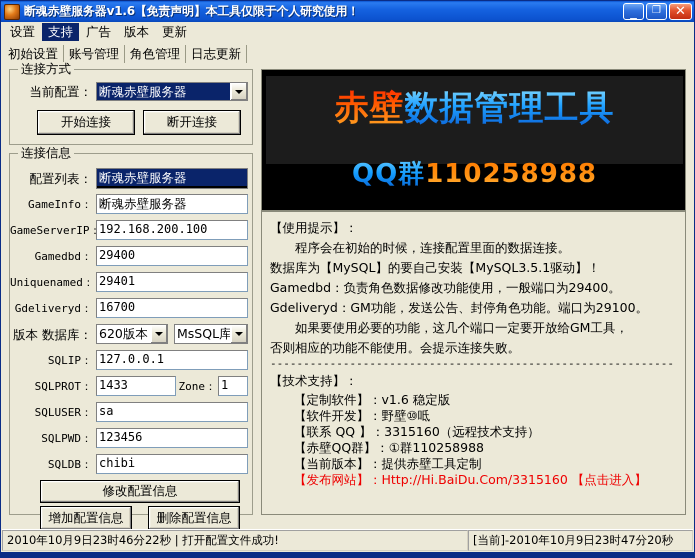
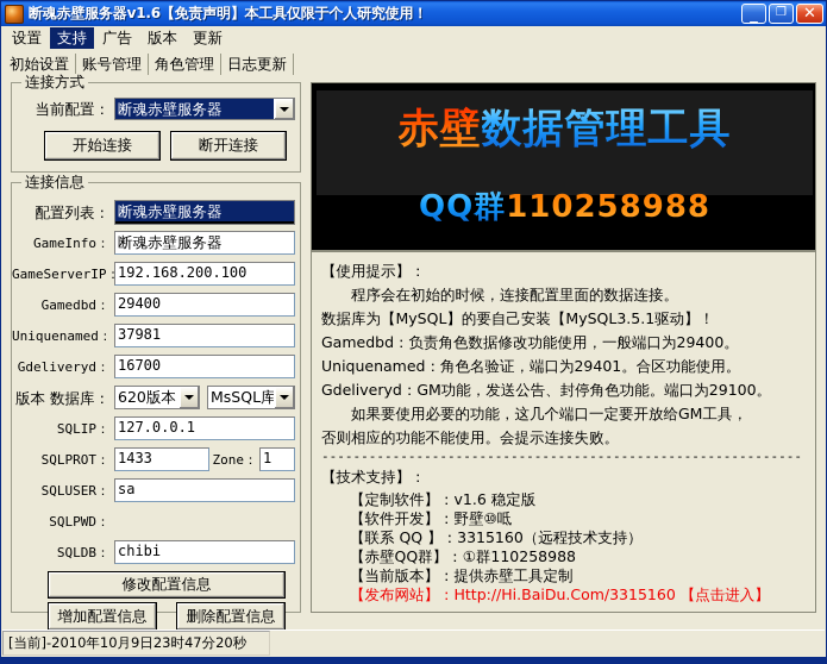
  断魂赤壁服务器v1.6【免责声明】本工具仅限于个人研究使用！
  _
  ❐
  ✕
  设置
  支持
  广告
  版本
  更新
  初始设置
  账号管理
  角色管理
  日志更新
  连接方式
  当前配置：
  断魂赤壁服务器
  开始连接
  断开连接
  连接信息
  配置列表：
  断魂赤壁服务器
  GameInfo：
  断魂赤壁服务器
  GameServerIP：
  192.168.200.100
  Gamedbd：
  29400
  Uniquenamed：
- 29401
+ 37981
  Gdeliveryd：
  16700
  版本 数据库：
  620版本
  MsSQL库
  SQLIP：
  127.0.0.1
  SQLPROT：
  1433
  Zone：
  1
  SQLUSER：
  sa
  SQLPWD：
- 123456
  SQLDB：
  chibi
  修改配置信息
  增加配置信息
  删除配置信息
  赤壁数据管理工具
  QQ群110258988
  【使用提示】：
  程序会在初始的时候，连接配置里面的数据连接。
  数据库为【MySQL】的要自己安装【MySQL3.5.1驱动】！
  Gamedbd：负责角色数据修改功能使用，一般端口为29400。
+ Uniquenamed：角色名验证，端口为29401。合区功能使用。
  Gdeliveryd：GM功能，发送公告、封停角色功能。端口为29100。
  如果要使用必要的功能，这几个端口一定要开放给GM工具，
  否则相应的功能不能使用。会提示连接失败。
  -------------------------------------------------------------
  【技术支持】：
  【定制软件】：v1.6 稳定版
  【软件开发】：野壁⑩呧
  【联系 QQ 】：3315160（远程技术支持）
  【赤壁QQ群】：①群110258988
  【当前版本】：提供赤壁工具定制
  【发布网站】：Http://Hi.BaiDu.Com/3315160 【点击进入】
- 2010年10月9日23时46分22秒 | 打开配置文件成功!
  [当前]-2010年10月9日23时47分20秒
